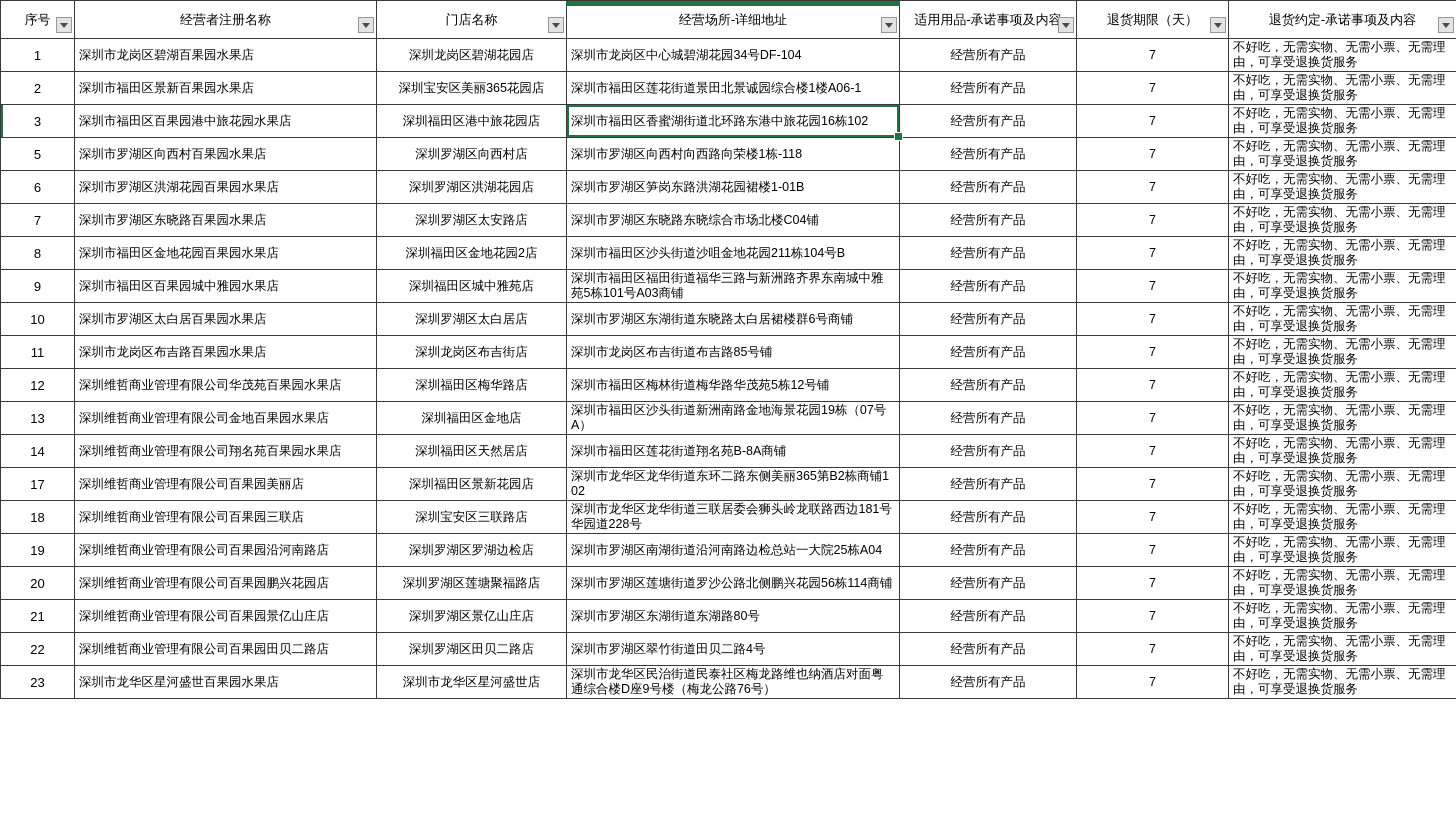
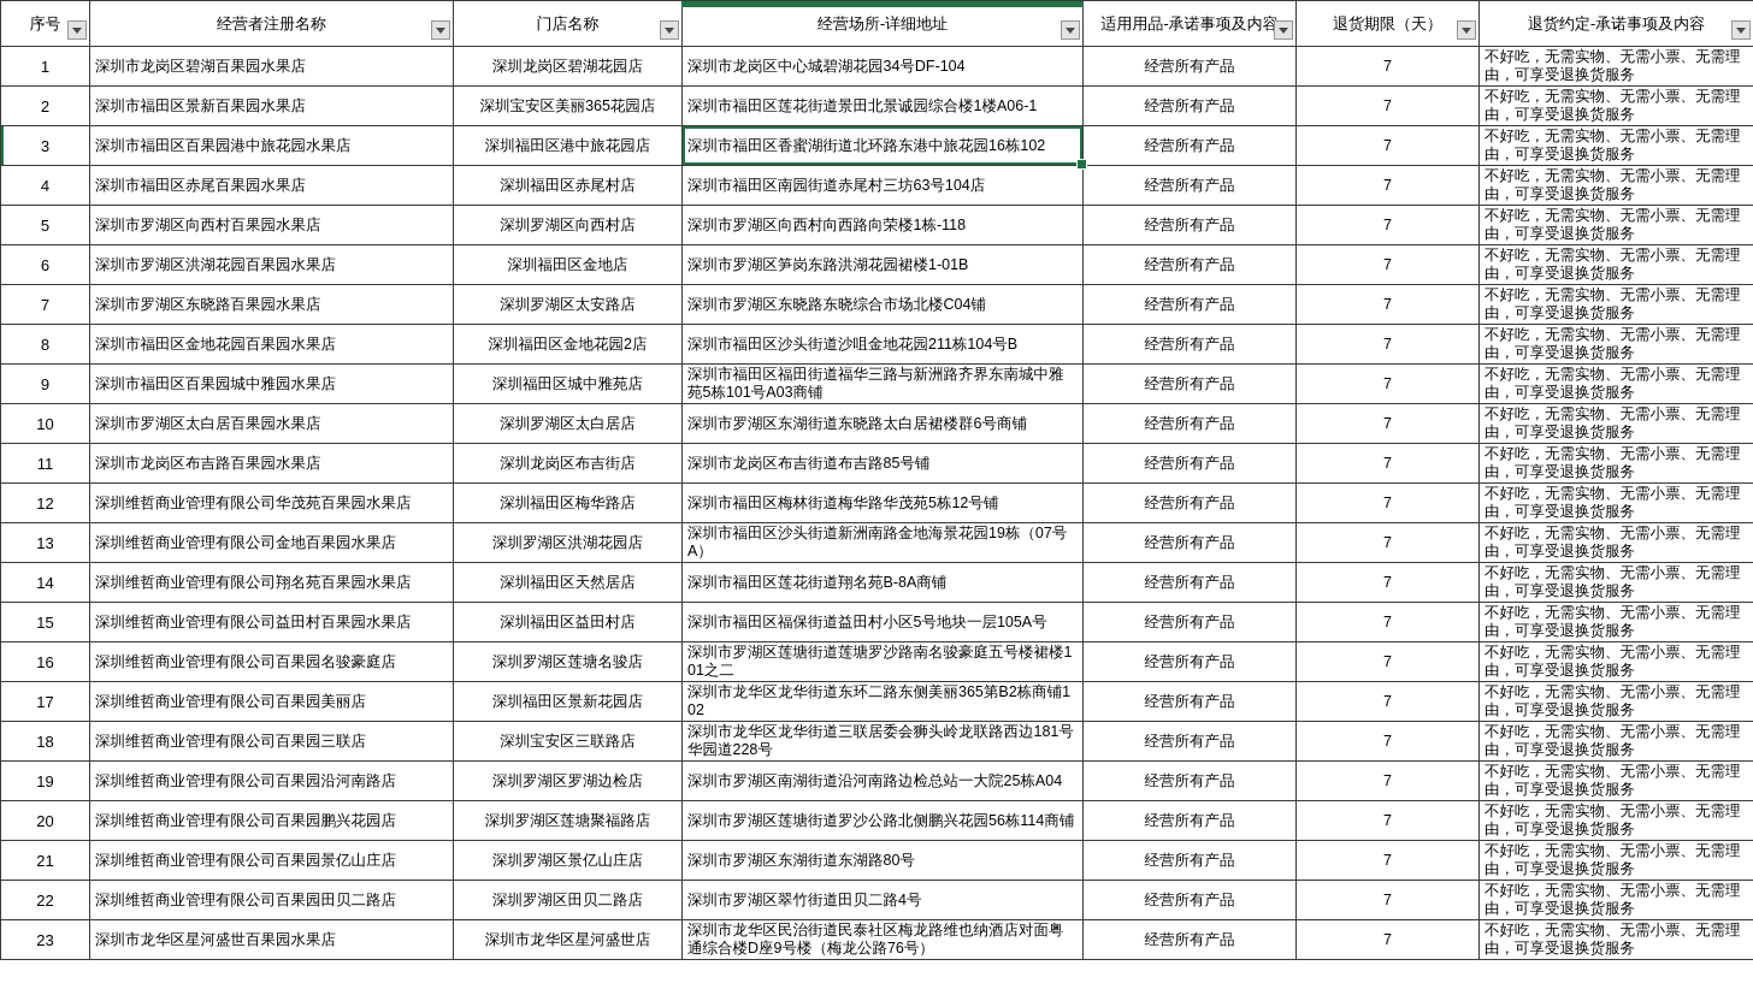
  序号	经营者注册名称	门店名称	经营场所-详细地址	适用用品-承诺事项及内容	退货期限（天）	退货约定-承诺事项及内容
  1	深圳市龙岗区碧湖百果园水果店	深圳龙岗区碧湖花园店	深圳市龙岗区中心城碧湖花园34号DF-104	经营所有产品	7	不好吃，无需实物、无需小票、无需理由，可享受退换货服务
  2	深圳市福田区景新百果园水果店	深圳宝安区美丽365花园店	深圳市福田区莲花街道景田北景诚园综合楼1楼A06-1	经营所有产品	7	不好吃，无需实物、无需小票、无需理由，可享受退换货服务
  3	深圳市福田区百果园港中旅花园水果店	深圳福田区港中旅花园店	深圳市福田区香蜜湖街道北环路东港中旅花园16栋102	经营所有产品	7	不好吃，无需实物、无需小票、无需理由，可享受退换货服务
+ 4	深圳市福田区赤尾百果园水果店	深圳福田区赤尾村店	深圳市福田区南园街道赤尾村三坊63号104店	经营所有产品	7	不好吃，无需实物、无需小票、无需理由，可享受退换货服务
  5	深圳市罗湖区向西村百果园水果店	深圳罗湖区向西村店	深圳市罗湖区向西村向西路向荣楼1栋-118	经营所有产品	7	不好吃，无需实物、无需小票、无需理由，可享受退换货服务
- 6	深圳市罗湖区洪湖花园百果园水果店	深圳罗湖区洪湖花园店	深圳市罗湖区笋岗东路洪湖花园裙楼1-01B	经营所有产品	7	不好吃，无需实物、无需小票、无需理由，可享受退换货服务
+ 6	深圳市罗湖区洪湖花园百果园水果店	深圳福田区金地店	深圳市罗湖区笋岗东路洪湖花园裙楼1-01B	经营所有产品	7	不好吃，无需实物、无需小票、无需理由，可享受退换货服务
  7	深圳市罗湖区东晓路百果园水果店	深圳罗湖区太安路店	深圳市罗湖区东晓路东晓综合市场北楼C04铺	经营所有产品	7	不好吃，无需实物、无需小票、无需理由，可享受退换货服务
  8	深圳市福田区金地花园百果园水果店	深圳福田区金地花园2店	深圳市福田区沙头街道沙咀金地花园211栋104号B	经营所有产品	7	不好吃，无需实物、无需小票、无需理由，可享受退换货服务
  9	深圳市福田区百果园城中雅园水果店	深圳福田区城中雅苑店	深圳市福田区福田街道福华三路与新洲路齐界东南城中雅苑5栋101号A03商铺	经营所有产品	7	不好吃，无需实物、无需小票、无需理由，可享受退换货服务
  10	深圳市罗湖区太白居百果园水果店	深圳罗湖区太白居店	深圳市罗湖区东湖街道东晓路太白居裙楼群6号商铺	经营所有产品	7	不好吃，无需实物、无需小票、无需理由，可享受退换货服务
  11	深圳市龙岗区布吉路百果园水果店	深圳龙岗区布吉街店	深圳市龙岗区布吉街道布吉路85号铺	经营所有产品	7	不好吃，无需实物、无需小票、无需理由，可享受退换货服务
  12	深圳维哲商业管理有限公司华茂苑百果园水果店	深圳福田区梅华路店	深圳市福田区梅林街道梅华路华茂苑5栋12号铺	经营所有产品	7	不好吃，无需实物、无需小票、无需理由，可享受退换货服务
- 13	深圳维哲商业管理有限公司金地百果园水果店	深圳福田区金地店	深圳市福田区沙头街道新洲南路金地海景花园19栋（07号A）	经营所有产品	7	不好吃，无需实物、无需小票、无需理由，可享受退换货服务
+ 13	深圳维哲商业管理有限公司金地百果园水果店	深圳罗湖区洪湖花园店	深圳市福田区沙头街道新洲南路金地海景花园19栋（07号A）	经营所有产品	7	不好吃，无需实物、无需小票、无需理由，可享受退换货服务
  14	深圳维哲商业管理有限公司翔名苑百果园水果店	深圳福田区天然居店	深圳市福田区莲花街道翔名苑B-8A商铺	经营所有产品	7	不好吃，无需实物、无需小票、无需理由，可享受退换货服务
+ 15	深圳维哲商业管理有限公司益田村百果园水果店	深圳福田区益田村店	深圳市福田区福保街道益田村小区5号地块一层105A号	经营所有产品	7	不好吃，无需实物、无需小票、无需理由，可享受退换货服务
+ 16	深圳维哲商业管理有限公司百果园名骏豪庭店	深圳罗湖区莲塘名骏店	深圳市罗湖区莲塘街道莲塘罗沙路南名骏豪庭五号楼裙楼101之二	经营所有产品	7	不好吃，无需实物、无需小票、无需理由，可享受退换货服务
  17	深圳维哲商业管理有限公司百果园美丽店	深圳福田区景新花园店	深圳市龙华区龙华街道东环二路东侧美丽365第B2栋商铺102	经营所有产品	7	不好吃，无需实物、无需小票、无需理由，可享受退换货服务
  18	深圳维哲商业管理有限公司百果园三联店	深圳宝安区三联路店	深圳市龙华区龙华街道三联居委会狮头岭龙联路西边181号华园道228号	经营所有产品	7	不好吃，无需实物、无需小票、无需理由，可享受退换货服务
  19	深圳维哲商业管理有限公司百果园沿河南路店	深圳罗湖区罗湖边检店	深圳市罗湖区南湖街道沿河南路边检总站一大院25栋A04	经营所有产品	7	不好吃，无需实物、无需小票、无需理由，可享受退换货服务
  20	深圳维哲商业管理有限公司百果园鹏兴花园店	深圳罗湖区莲塘聚福路店	深圳市罗湖区莲塘街道罗沙公路北侧鹏兴花园56栋114商铺	经营所有产品	7	不好吃，无需实物、无需小票、无需理由，可享受退换货服务
  21	深圳维哲商业管理有限公司百果园景亿山庄店	深圳罗湖区景亿山庄店	深圳市罗湖区东湖街道东湖路80号	经营所有产品	7	不好吃，无需实物、无需小票、无需理由，可享受退换货服务
  22	深圳维哲商业管理有限公司百果园田贝二路店	深圳罗湖区田贝二路店	深圳市罗湖区翠竹街道田贝二路4号	经营所有产品	7	不好吃，无需实物、无需小票、无需理由，可享受退换货服务
  23	深圳市龙华区星河盛世百果园水果店	深圳市龙华区星河盛世店	深圳市龙华区民治街道民泰社区梅龙路维也纳酒店对面粤通综合楼D座9号楼（梅龙公路76号）	经营所有产品	7	不好吃，无需实物、无需小票、无需理由，可享受退换货服务
